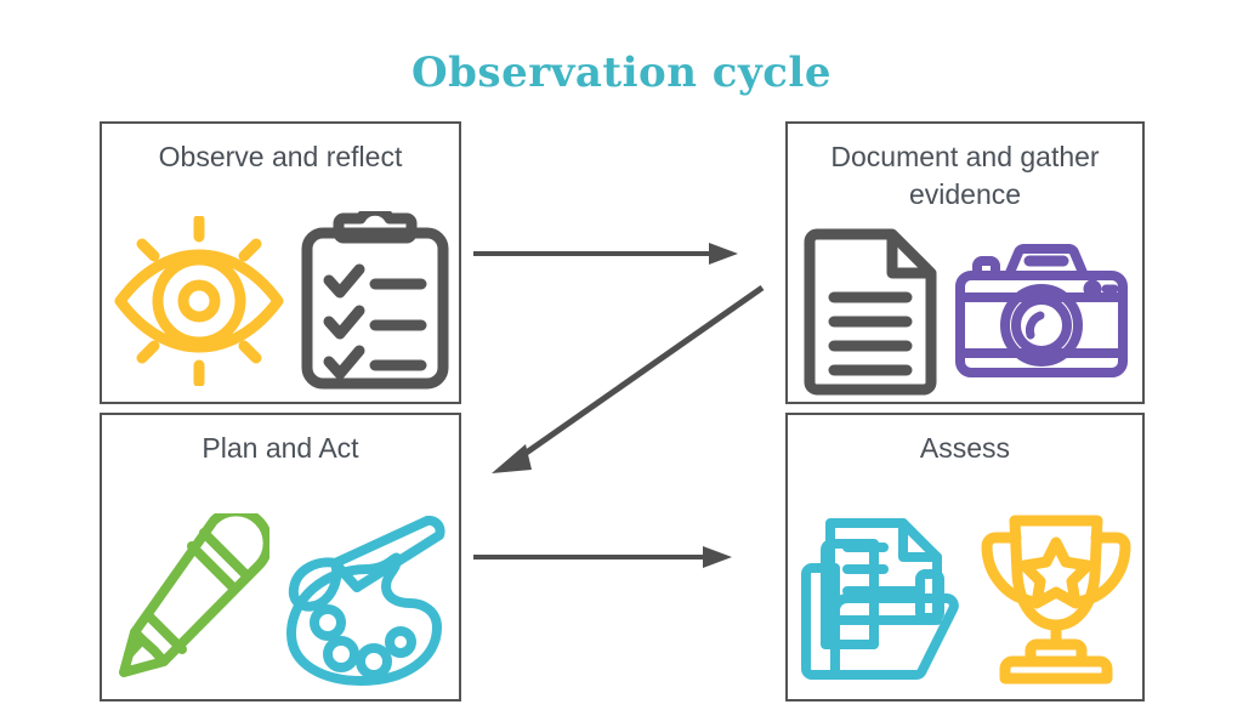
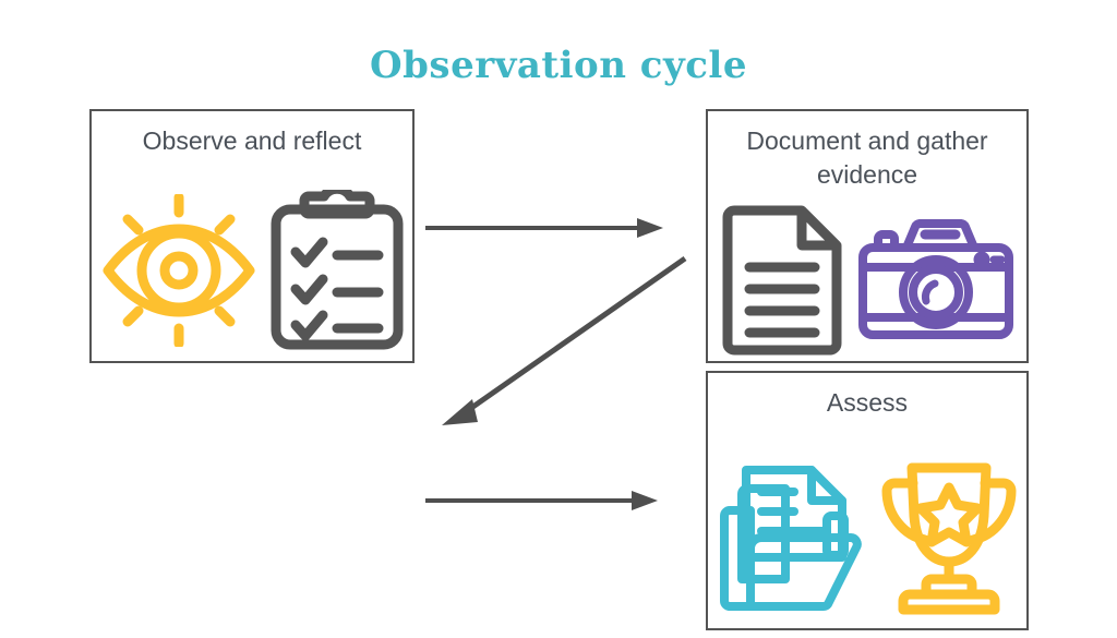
  Observation cycle
  Observe and reflect
  Document and gather evidence
- Plan and Act
  Assess
